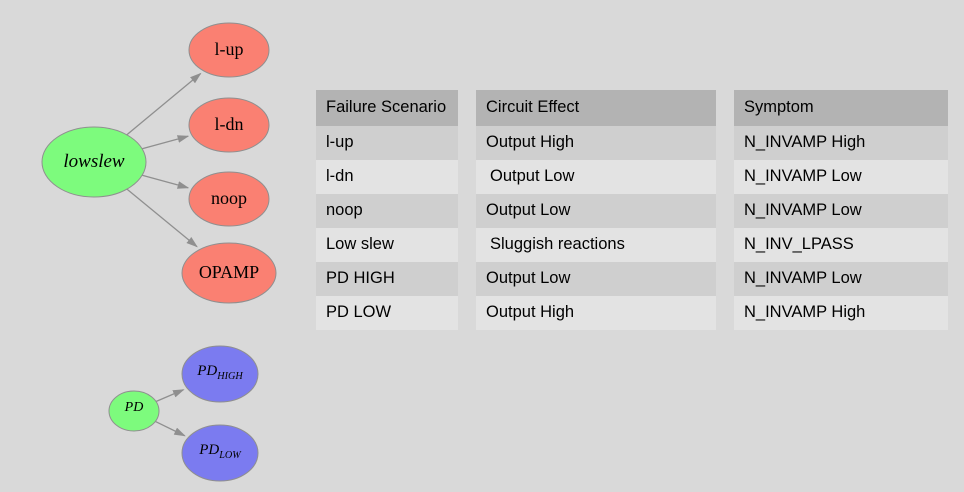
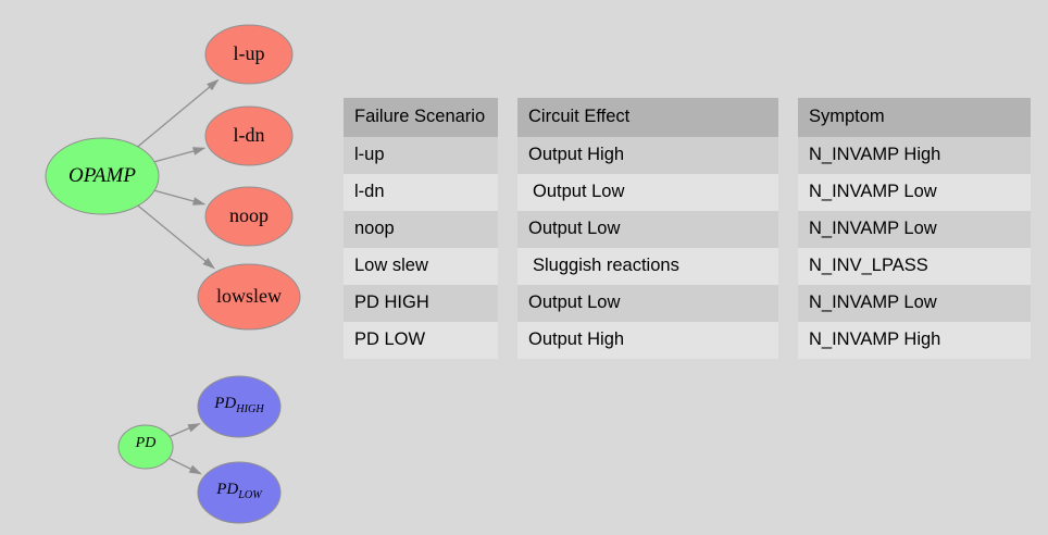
- lowslew
+ OPAMP
  l-up
  l-dn
  noop
- OPAMP
+ lowslew
  PD
  PDHIGH
  PDLOW
  Failure Scenario		Circuit Effect		Symptom
  l-up		Output High		N_INVAMP High
  l-dn		Output Low		N_INVAMP Low
  noop		Output Low		N_INVAMP Low
  Low slew		Sluggish reactions		N_INV_LPASS
  PD HIGH		Output Low		N_INVAMP Low
  PD LOW		Output High		N_INVAMP High
